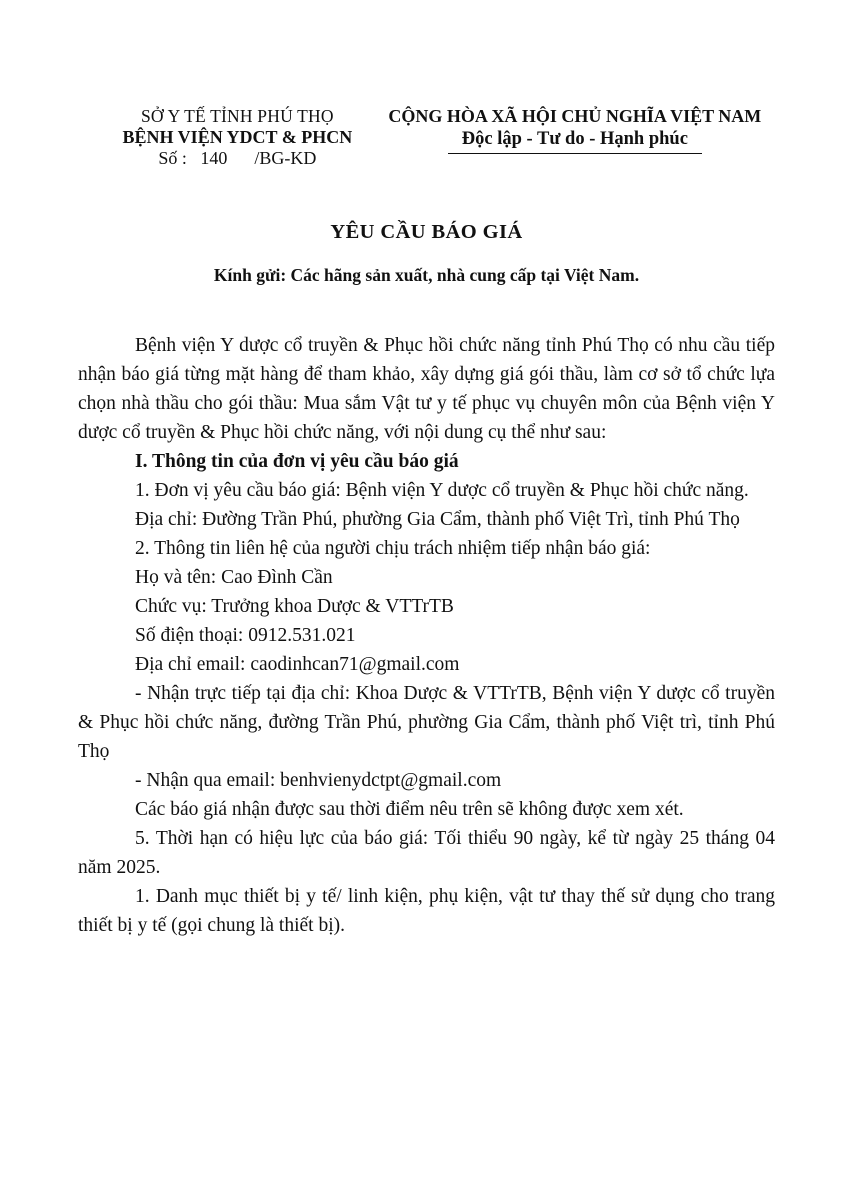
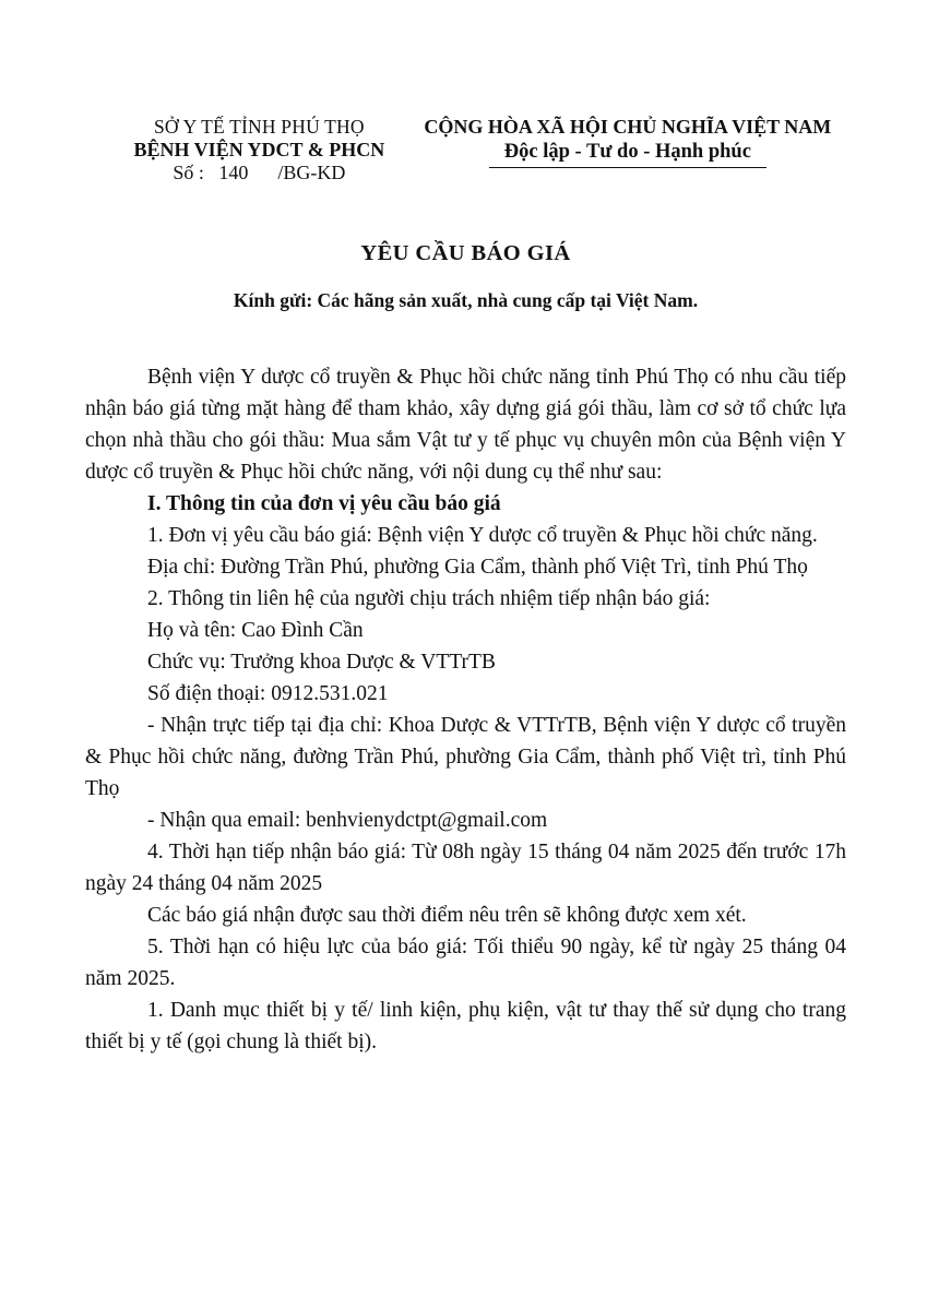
  SỞ Y TẾ TỈNH PHÚ THỌ
  BỆNH VIỆN YDCT & PHCN
  Số : 140 /BG-KD
  CỘNG HÒA XÃ HỘI CHỦ NGHĨA VIỆT NAM
  Độc lập - Tư do - Hạnh phúc
  YÊU CẦU BÁO GIÁ
  Kính gửi: Các hãng sản xuất, nhà cung cấp tại Việt Nam.
  Bệnh viện Y dược cổ truyền & Phục hồi chức năng tỉnh Phú Thọ có nhu cầu tiếp nhận báo giá từng mặt hàng để tham khảo, xây dựng giá gói thầu, làm cơ sở tổ chức lựa chọn nhà thầu cho gói thầu: Mua sắm Vật tư y tế phục vụ chuyên môn của Bệnh viện Y dược cổ truyền & Phục hồi chức năng, với nội dung cụ thể như sau:
  I. Thông tin của đơn vị yêu cầu báo giá
  1. Đơn vị yêu cầu báo giá: Bệnh viện Y dược cổ truyền & Phục hồi chức năng.
  Địa chỉ: Đường Trần Phú, phường Gia Cẩm, thành phố Việt Trì, tỉnh Phú Thọ
  2. Thông tin liên hệ của người chịu trách nhiệm tiếp nhận báo giá:
  Họ và tên: Cao Đình Cần
  Chức vụ: Trưởng khoa Dược & VTTrTB
  Số điện thoại: 0912.531.021
- Địa chỉ email: caodinhcan71@gmail.com
  - Nhận trực tiếp tại địa chỉ: Khoa Dược & VTTrTB, Bệnh viện Y dược cổ truyền & Phục hồi chức năng, đường Trần Phú, phường Gia Cẩm, thành phố Việt trì, tỉnh Phú Thọ
  - Nhận qua email: benhvienydctpt@gmail.com
+ 4. Thời hạn tiếp nhận báo giá: Từ 08h ngày 15 tháng 04 năm 2025 đến trước 17h ngày 24 tháng 04 năm 2025
  Các báo giá nhận được sau thời điểm nêu trên sẽ không được xem xét.
  5. Thời hạn có hiệu lực của báo giá: Tối thiểu 90 ngày, kể từ ngày 25 tháng 04 năm 2025.
  1. Danh mục thiết bị y tế/ linh kiện, phụ kiện, vật tư thay thế sử dụng cho trang thiết bị y tế (gọi chung là thiết bị).
